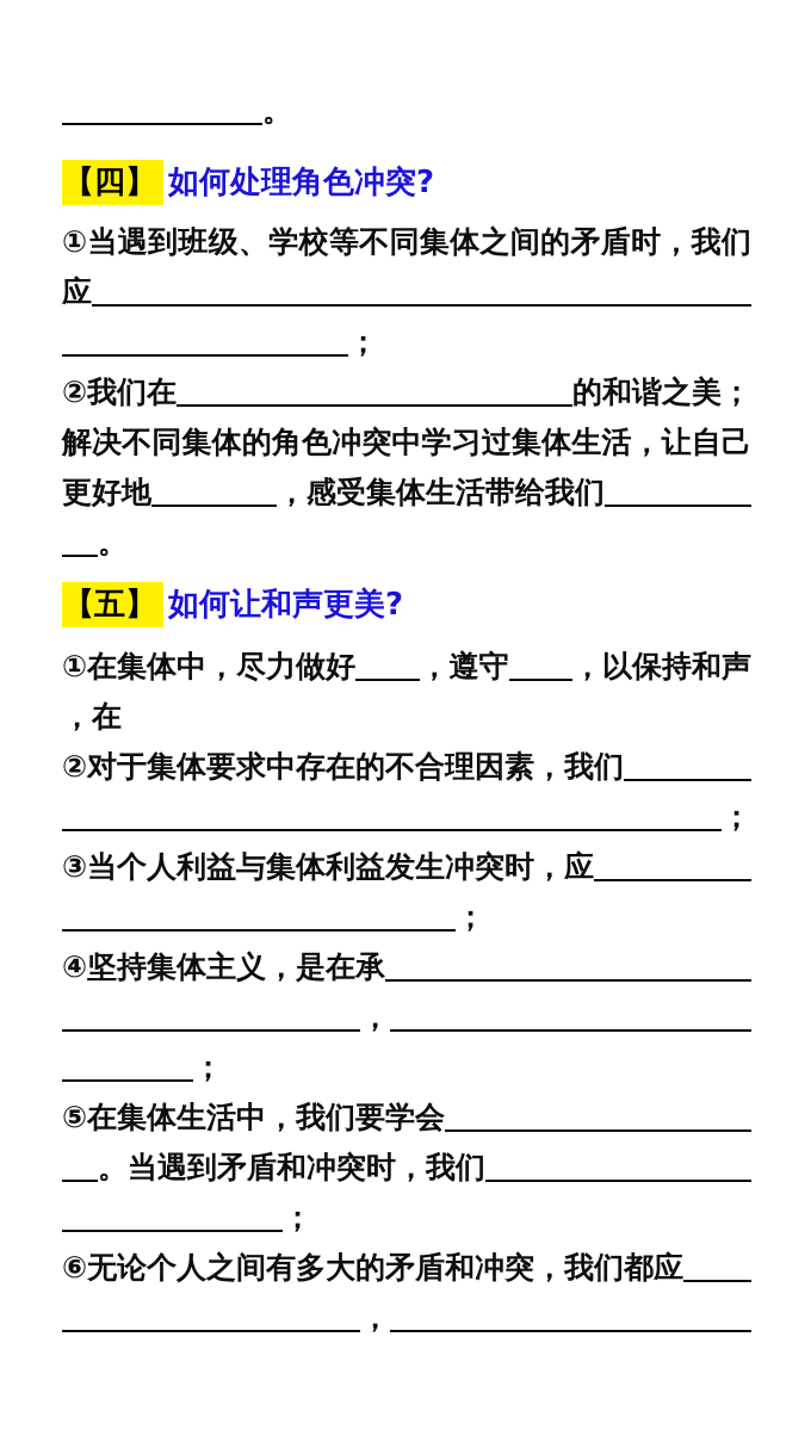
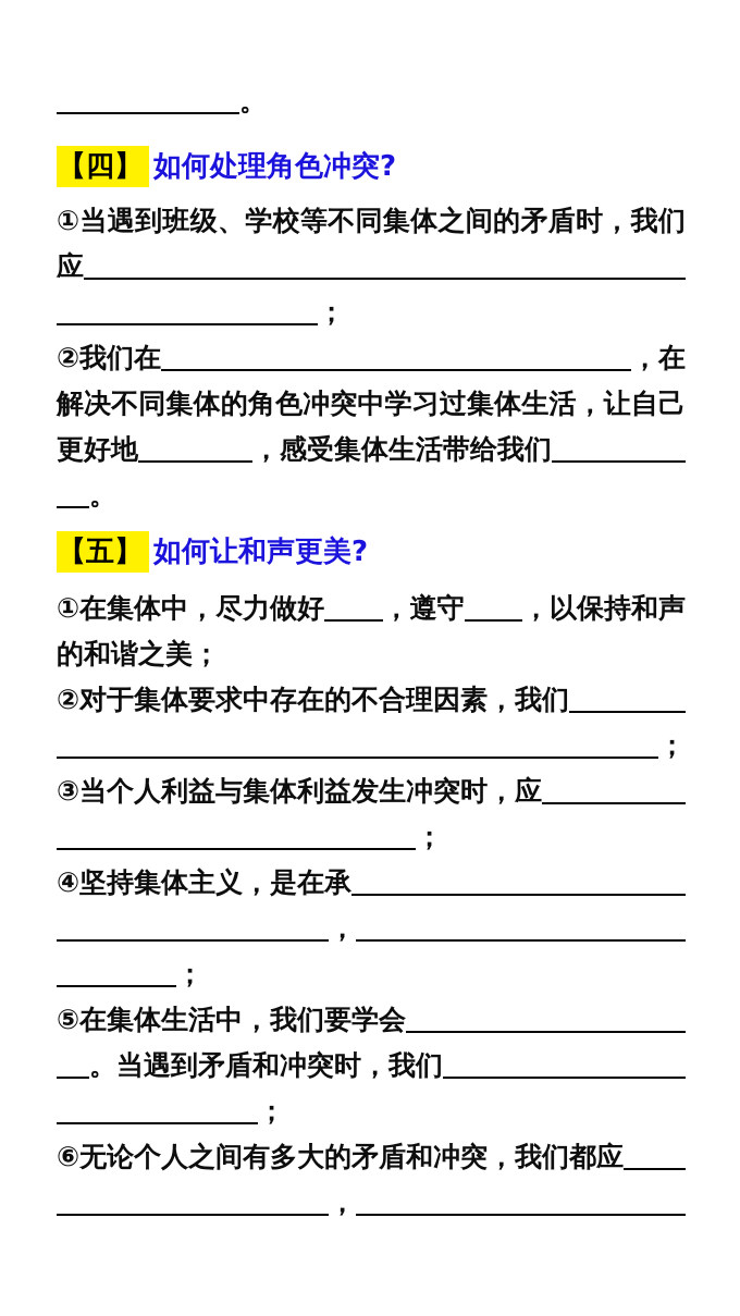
  。
  【四】
  如何处理角色冲突?
  ①当遇到班级、学校等不同集体之间的矛盾时，我们
  应
  ；
  ②我们在
- 的和谐之美；
+ ，在
  解决不同集体的角色冲突中学习过集体生活，让自己
  更好地
  ，感受集体生活带给我们
  。
  【五】
  如何让和声更美?
  ①在集体中，尽力做好
  ，遵守
  ，以保持和声
- ，在
+ 的和谐之美；
  ②对于集体要求中存在的不合理因素，我们
  ；
  ③当个人利益与集体利益发生冲突时，应
  ；
  ④坚持集体主义，是在承
  ，
  ；
  ⑤在集体生活中，我们要学会
  。当遇到矛盾和冲突时，我们
  ；
  ⑥无论个人之间有多大的矛盾和冲突，我们都应
  ，
